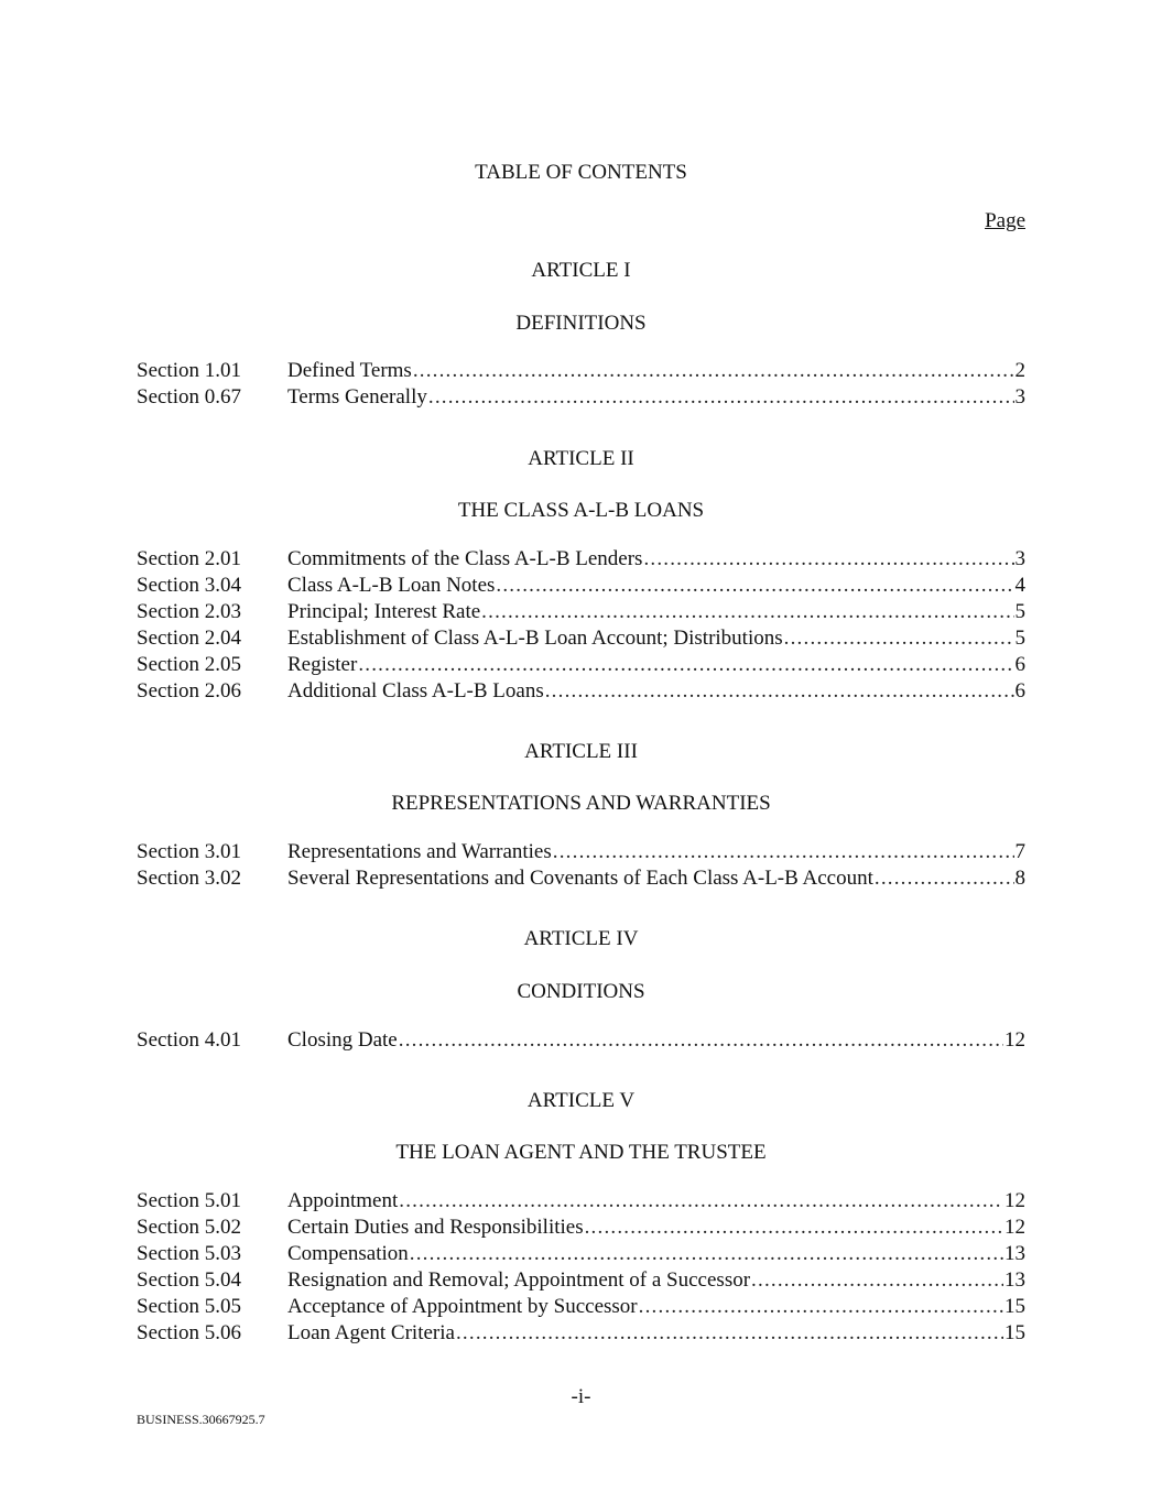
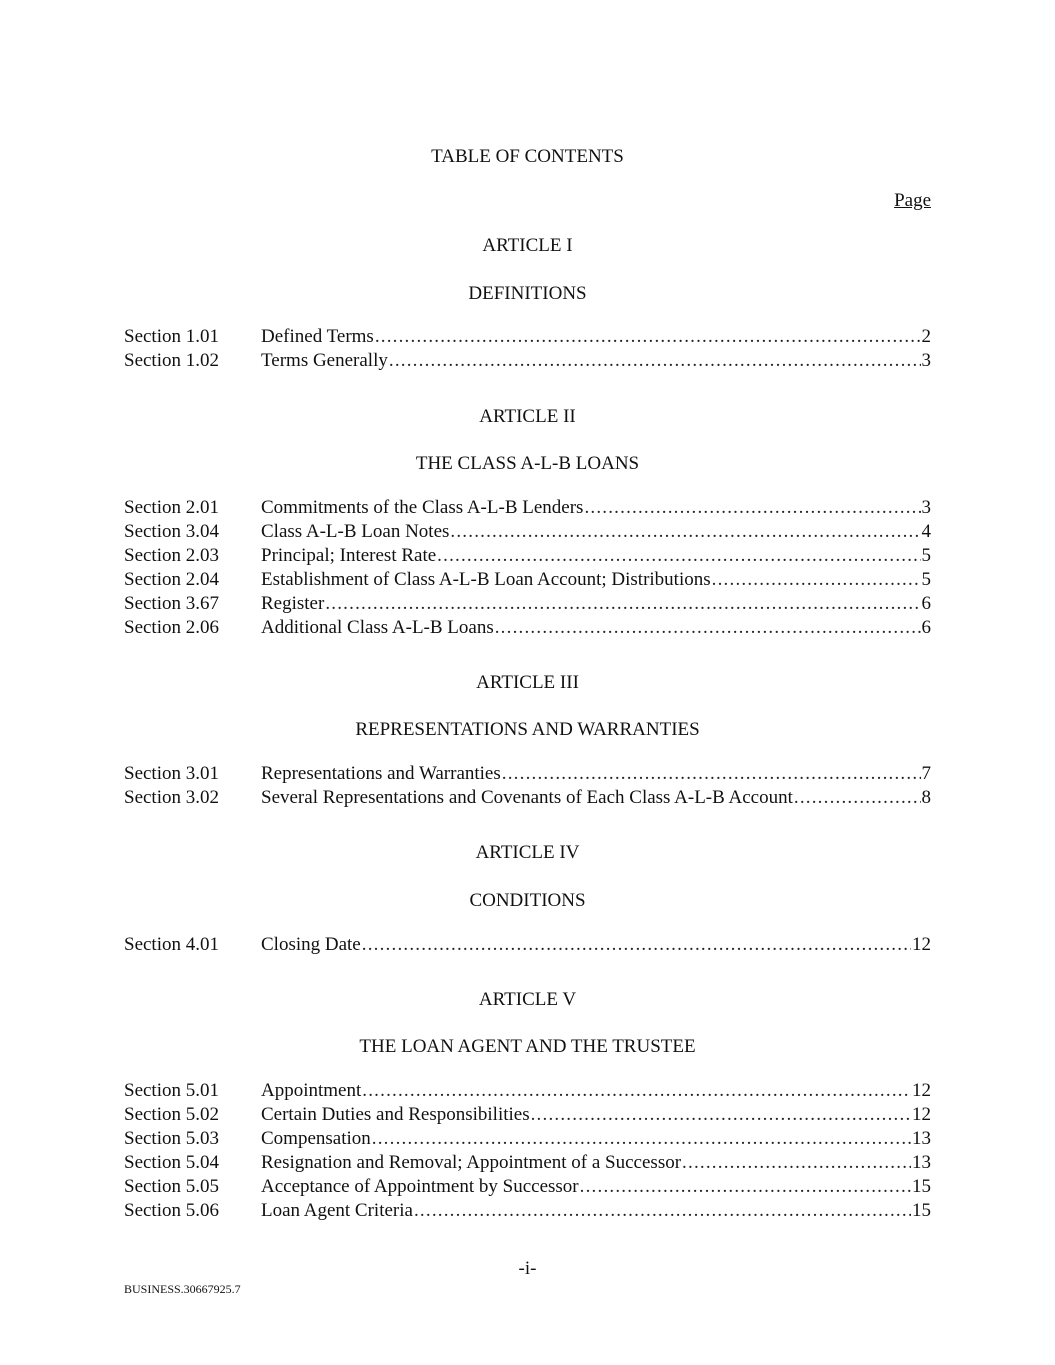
  TABLE OF CONTENTS
  Page
  ARTICLE I
  DEFINITIONS
  Section 1.01
  Defined Terms
  2
- Section 0.67
+ Section 1.02
  Terms Generally
  3
  ARTICLE II
  THE CLASS A-L-B LOANS
  Section 2.01
  Commitments of the Class A-L-B Lenders
  3
  Section 3.04
  Class A-L-B Loan Notes
  4
  Section 2.03
  Principal; Interest Rate
  5
  Section 2.04
  Establishment of Class A-L-B Loan Account; Distributions
  5
- Section 2.05
+ Section 3.67
  Register
  6
  Section 2.06
  Additional Class A-L-B Loans
  6
  ARTICLE III
  REPRESENTATIONS AND WARRANTIES
  Section 3.01
  Representations and Warranties
  7
  Section 3.02
  Several Representations and Covenants of Each Class A-L-B Account
  8
  ARTICLE IV
  CONDITIONS
  Section 4.01
  Closing Date
  12
  ARTICLE V
  THE LOAN AGENT AND THE TRUSTEE
  Section 5.01
  Appointment
  12
  Section 5.02
  Certain Duties and Responsibilities
  12
  Section 5.03
  Compensation
  13
  Section 5.04
  Resignation and Removal; Appointment of a Successor
  13
  Section 5.05
  Acceptance of Appointment by Successor
  15
  Section 5.06
  Loan Agent Criteria
  15
  -i-
  BUSINESS.30667925.7
